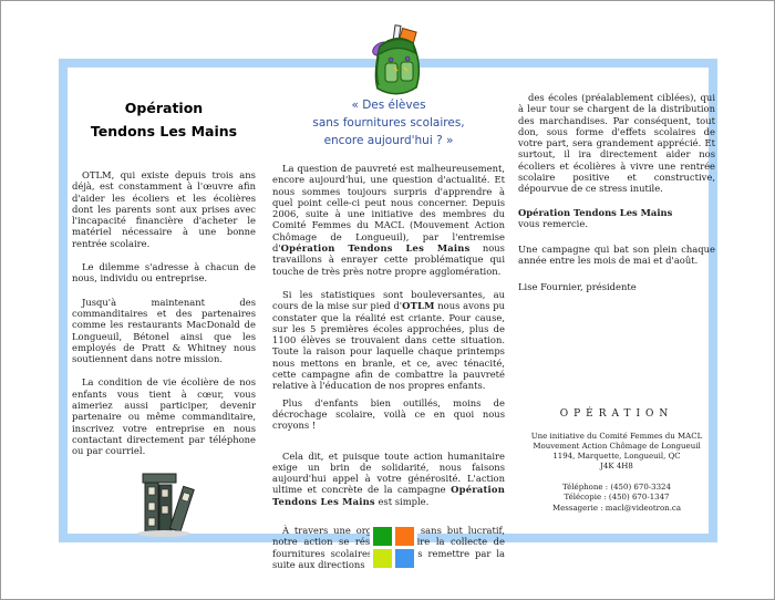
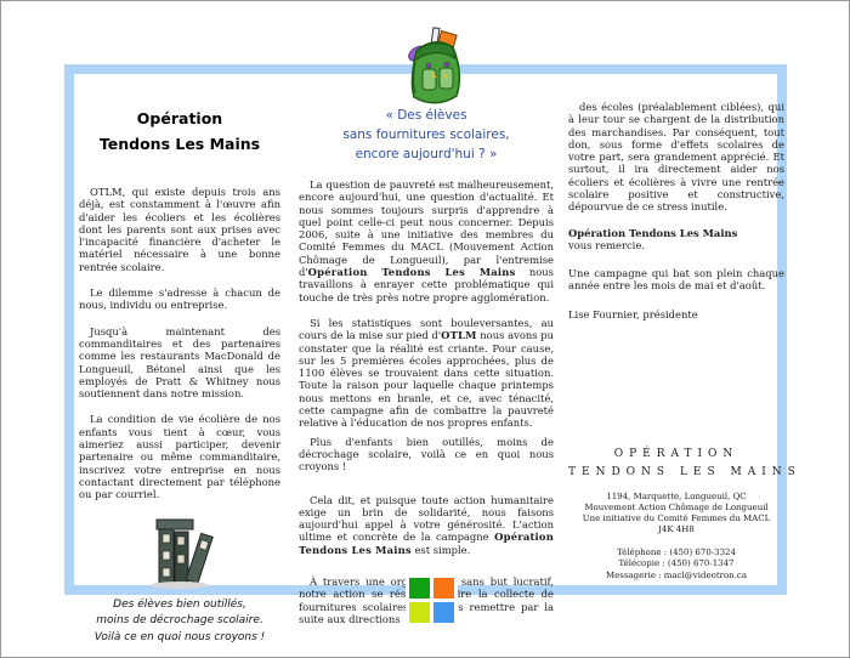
  Opération
  Tendons Les Mains
  OTLM, qui existe depuis trois ans déjà, est constamment à l'œuvre afin d'aider les écoliers et les écolières dont les parents sont aux prises avec l'incapacité financière d'acheter le matériel nécessaire à une bonne rentrée scolaire.
  Le dilemme s'adresse à chacun de nous, individu ou entreprise.
  Jusqu'à maintenant des commanditaires et des partenaires comme les restaurants MacDonald de Longueuil, Bétonel ainsi que les employés de Pratt & Whitney nous soutiennent dans notre mission.
  La condition de vie écolière de nos enfants vous tient à cœur, vous aimeriez aussi participer, devenir partenaire ou même commanditaire, inscrivez votre entreprise en nous contactant directement par téléphone ou par courriel.
+ Des élèves bien outillés,
+ moins de décrochage scolaire.
+ Voilà ce en quoi nous croyons !
  « Des élèves
  sans fournitures scolaires,
  encore aujourd'hui ? »
  La question de pauvreté est malheureusement, encore aujourd'hui, une question d'actualité. Et nous sommes toujours surpris d'apprendre à quel point celle-ci peut nous concerner. Depuis 2006, suite à une initiative des membres du Comité Femmes du MACL (Mouvement Action Chômage de Longueuil), par l'entremise d'Opération Tendons Les Mains nous travaillons à enrayer cette problématique qui touche de très près notre propre agglomération.
  Si les statistiques sont bouleversantes, au cours de la mise sur pied d'OTLM nous avons pu constater que la réalité est criante. Pour cause, sur les 5 premières écoles approchées, plus de 1100 élèves se trouvaient dans cette situation. Toute la raison pour laquelle chaque printemps nous mettons en branle, et ce, avec ténacité, cette campagne afin de combattre la pauvreté relative à l'éducation de nos propres enfants.
  Plus d'enfants bien outillés, moins de décrochage scolaire, voilà ce en quoi nous croyons !
  Cela dit, et puisque toute action humanitaire exige un brin de solidarité, nous faisons aujourd'hui appel à votre générosité. L'action ultime et concrète de la campagne Opération Tendons Les Mains est simple.
  À travers une or sans but lucratif, notre action se résire la collecte de fournitures scolaires remettre par la suite aux directions
  des écoles (préalablement ciblées), qui à leur tour se chargent de la distribution des marchandises. Par conséquent, tout don, sous forme d'effets scolaires de votre part, sera grandement apprécié. Et surtout, il ira directement aider nos écoliers et écolières à vivre une rentrée scolaire positive et constructive, dépourvue de ce stress inutile.
  Opération Tendons Les Mains
  vous remercie.
  Une campagne qui bat son plein chaque année entre les mois de mai et d'août.
  Lise Fournier, présidente
  OPÉRATION
+ TENDONS LES MAINS
- Une initiative du Comité Femmes du MACL
+ 1194, Marquette, Longueuil, QC
  Mouvement Action Chômage de Longueuil
- 1194, Marquette, Longueuil, QC
+ Une initiative du Comité Femmes du MACL
  J4K 4H8
  Téléphone : (450) 670-3324
  Télécopie : (450) 670-1347
  Messagerie : macl@videotron.ca
